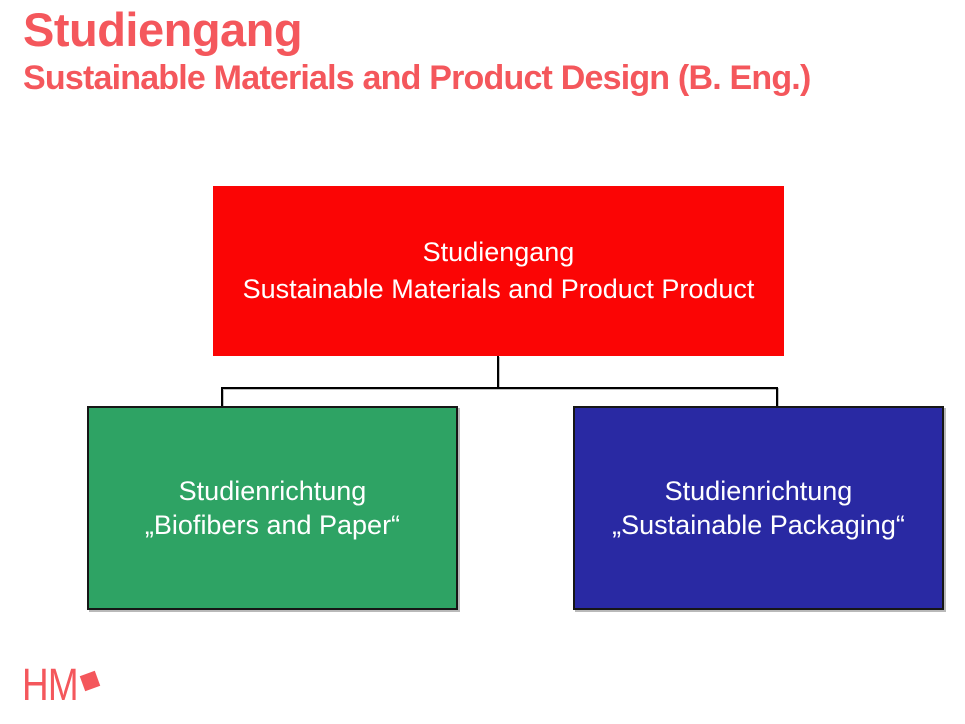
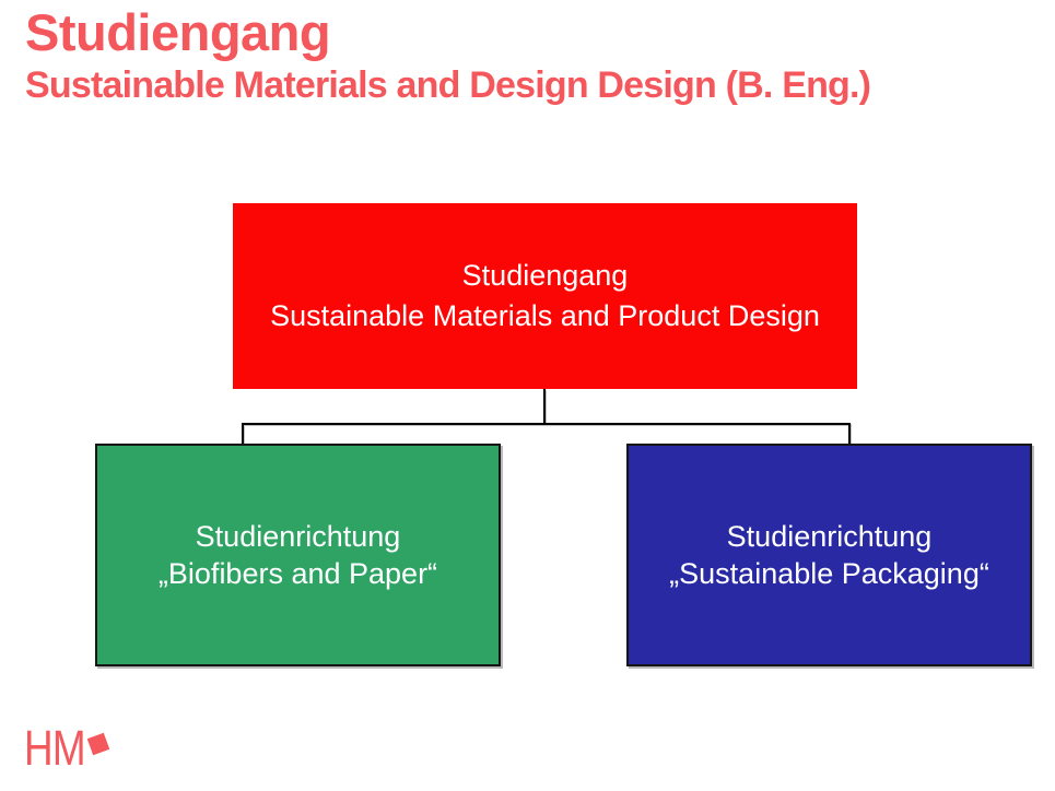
  Studiengang
- Sustainable Materials and Product Design (B. Eng.)
+ Sustainable Materials and Design Design (B. Eng.)
  Studiengang
- Sustainable Materials and Product Product
+ Sustainable Materials and Product Design
  Studienrichtung
  „Biofibers and Paper“
  Studienrichtung
  „Sustainable Packaging“
  HM
